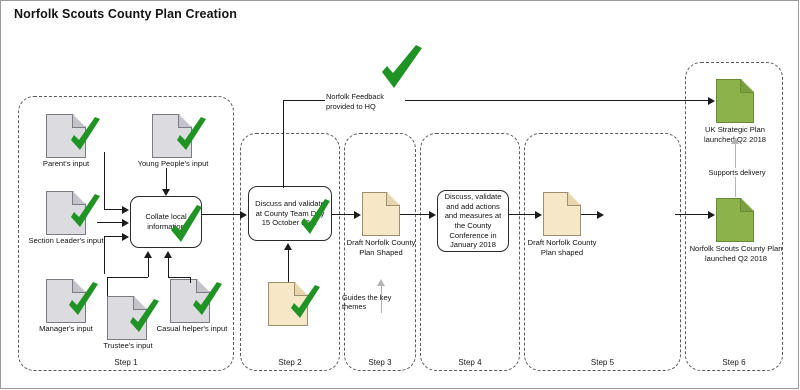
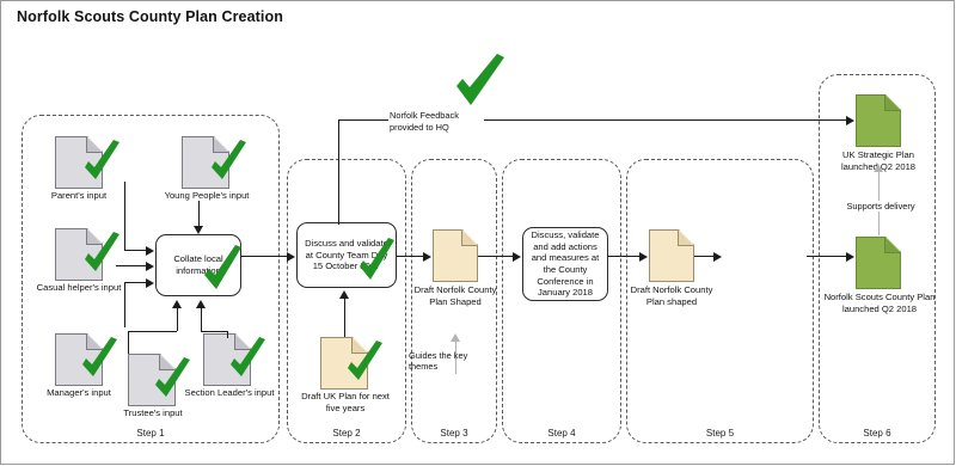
  Norfolk Scouts County Plan Creation
  Step 1
  Step 2
  Step 3
  Step 4
  Step 5
  Step 6
  Parent's input
  Young People's input
- Section Leader's input
+ Casual helper's input
  Manager's input
  Trustee's input
- Casual helper's input
+ Section Leader's input
  Collate local informato
  Discuss and validat at County Team D 15 October
+ Draft UK Plan for next five years
  Draft Norfolk County Plan Shaped
  Guides the key themes
  Discuss, validate and add actions and measures at the County Conference in January 2018
  Draft Norfolk County Plan shaped
  UK Strategic Plan launched Q2 2018
  Norfolk Scouts County Plan launched Q2 2018
  Supports delivery
  Norfolk Feedback provided to HQ
